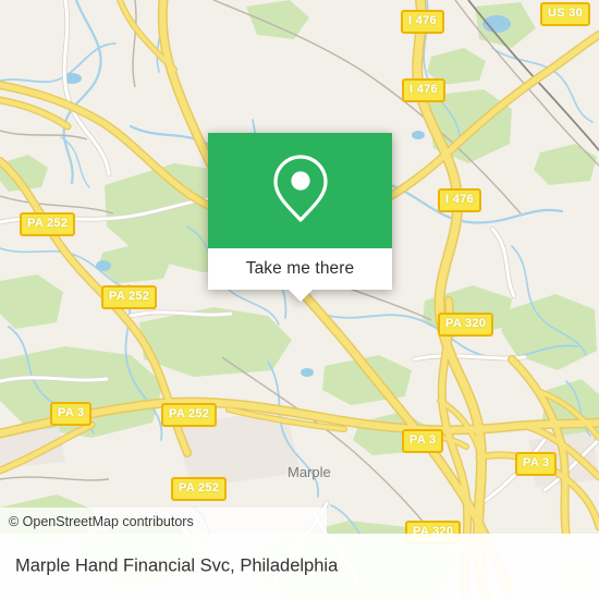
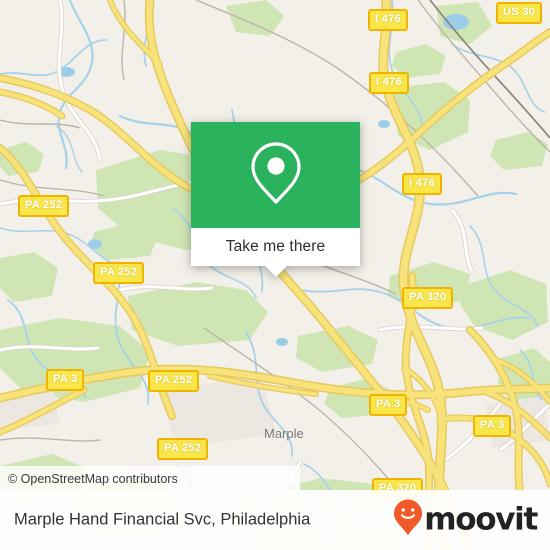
  Marple
  US 30
  I 476
  I 476
  I 476
  PA 252
  PA 252
  PA 320
  PA 3
  PA 252
  PA 3
  PA 3
  PA 252
  PA 320
  Take me there
  © OpenStreetMap contributors
  Marple Hand Financial Svc, Philadelphia
+ moovit
